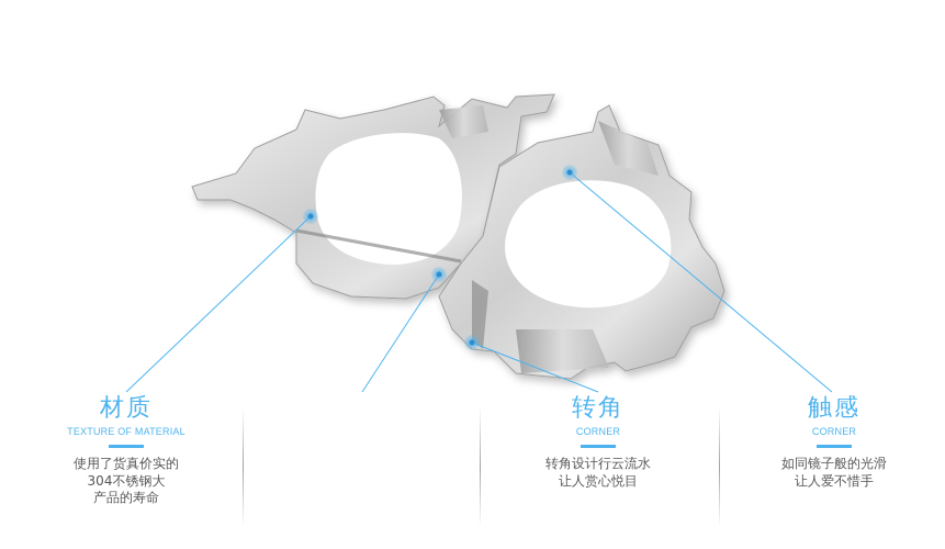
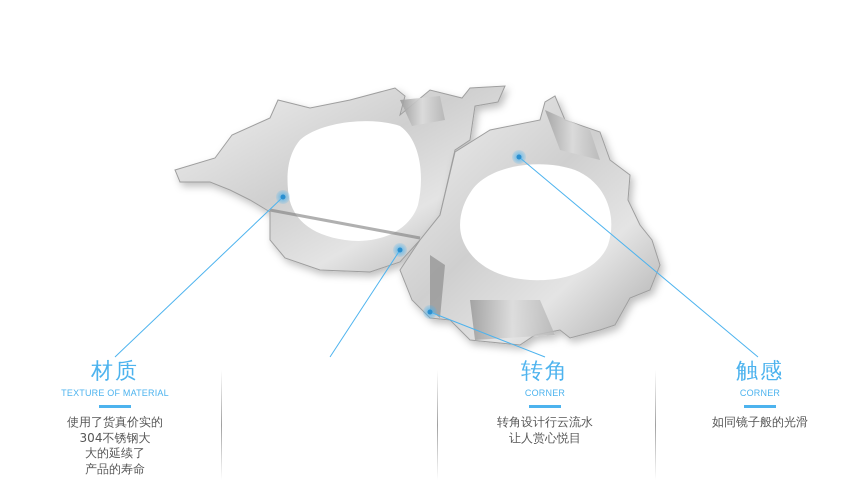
  材质
  TEXTURE OF MATERIAL
  使用了货真价实的
  304不锈钢大
+ 大的延续了
  产品的寿命
  转角
  CORNER
  转角设计行云流水
  让人赏心悦目
  触感
  CORNER
  如同镜子般的光滑
- 让人爱不惜手
